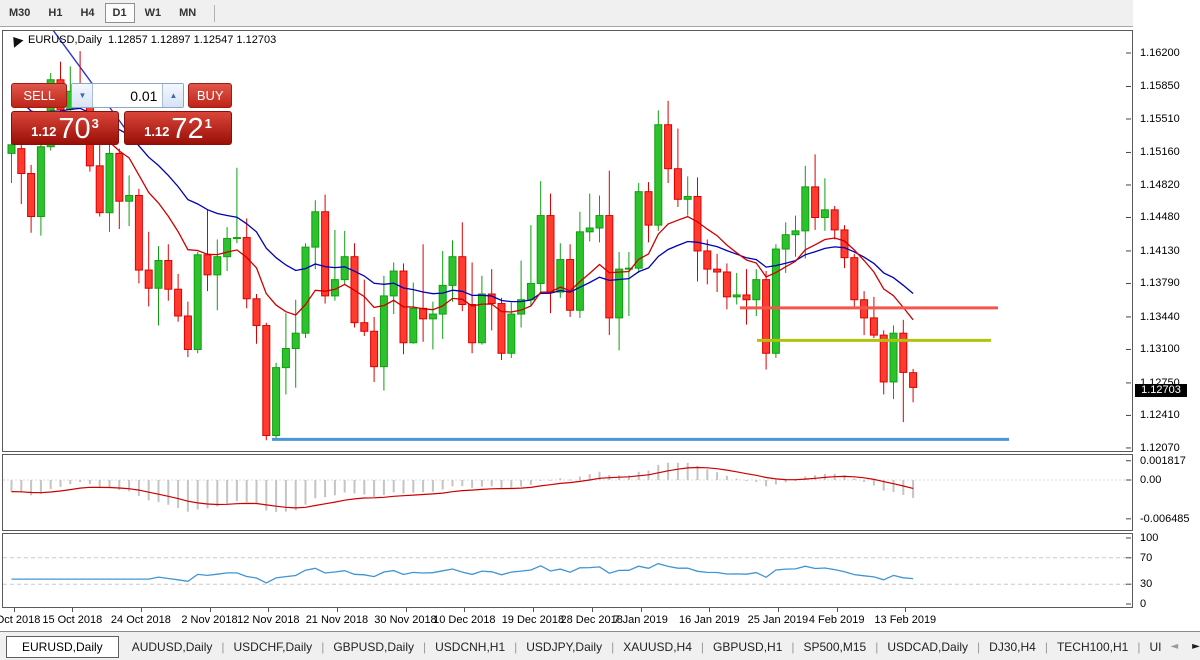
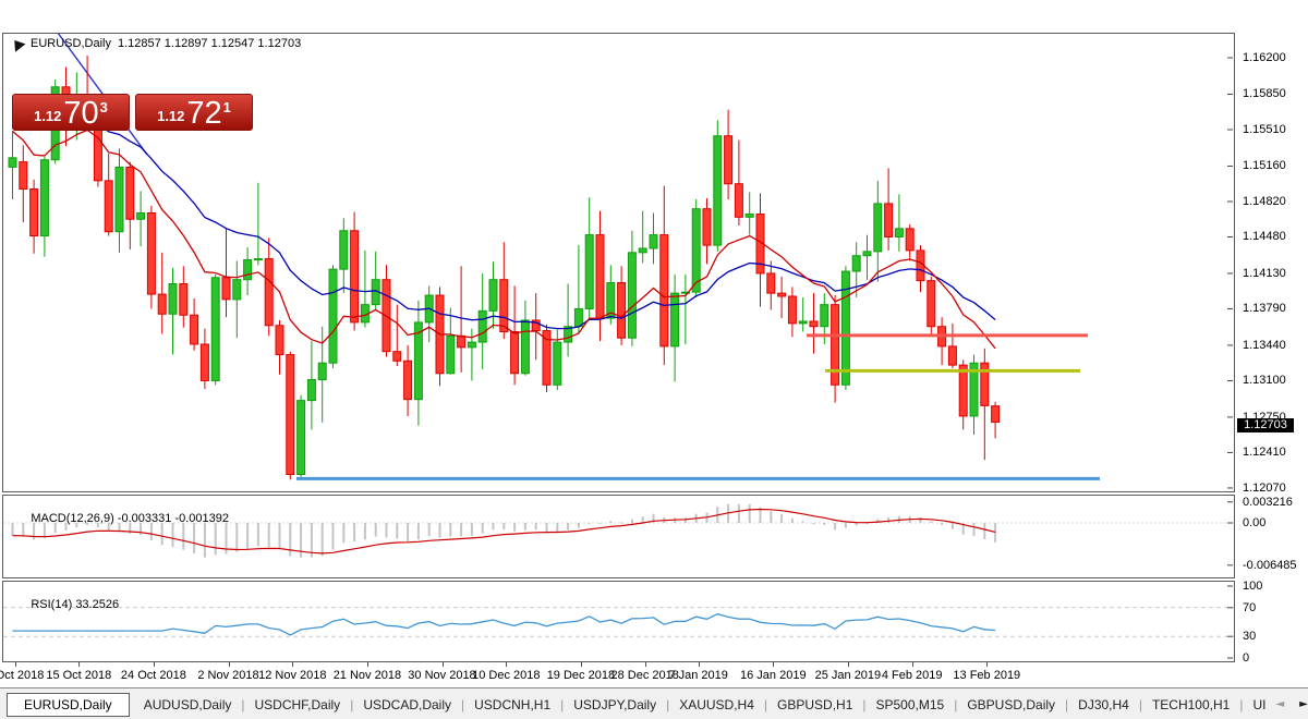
- M30
- H1
- H4
- D1
- W1
- MN
  EURUSD,Daily
  1.12857 1.12897 1.12547 1.12703
- SELL
- ▼
- 0.01
- ▲
- BUY
  1.12
  70
  3
  1.12
  72
  1
+ MACD(12,26,9) -0.003331 -0.001392
+ RSI(14) 33.2526
  1.16200
  1.15850
  1.15510
  1.15160
  1.14820
  1.14480
  1.14130
  1.13790
  1.13440
  1.13100
  1.12750
  1.12410
  1.12070
- 0.001817
+ 0.003216
  0.00
  -0.006485
  100
  70
  30
  0
  1.12703
  Oct 2018
  15 Oct 2018
  24 Oct 2018
  2 Nov 2018
  12 Nov 2018
  21 Nov 2018
  30 Nov 2018
  10 Dec 2018
  19 Dec 2018
  28 Dec 2018
  7 Jan 2019
  16 Jan 2019
  25 Jan 2019
  4 Feb 2019
  13 Feb 2019
  EURUSD,Daily
  AUDUSD,Daily
  |
  USDCHF,Daily
  |
- GBPUSD,Daily
+ USDCAD,Daily
  |
  USDCNH,H1
  |
  USDJPY,Daily
  |
  XAUUSD,H4
  |
  GBPUSD,H1
  |
  SP500,M15
  |
- USDCAD,Daily
+ GBPUSD,Daily
  |
  DJ30,H4
  |
  TECH100,H1
  |
  UI
  ◄
  ►
